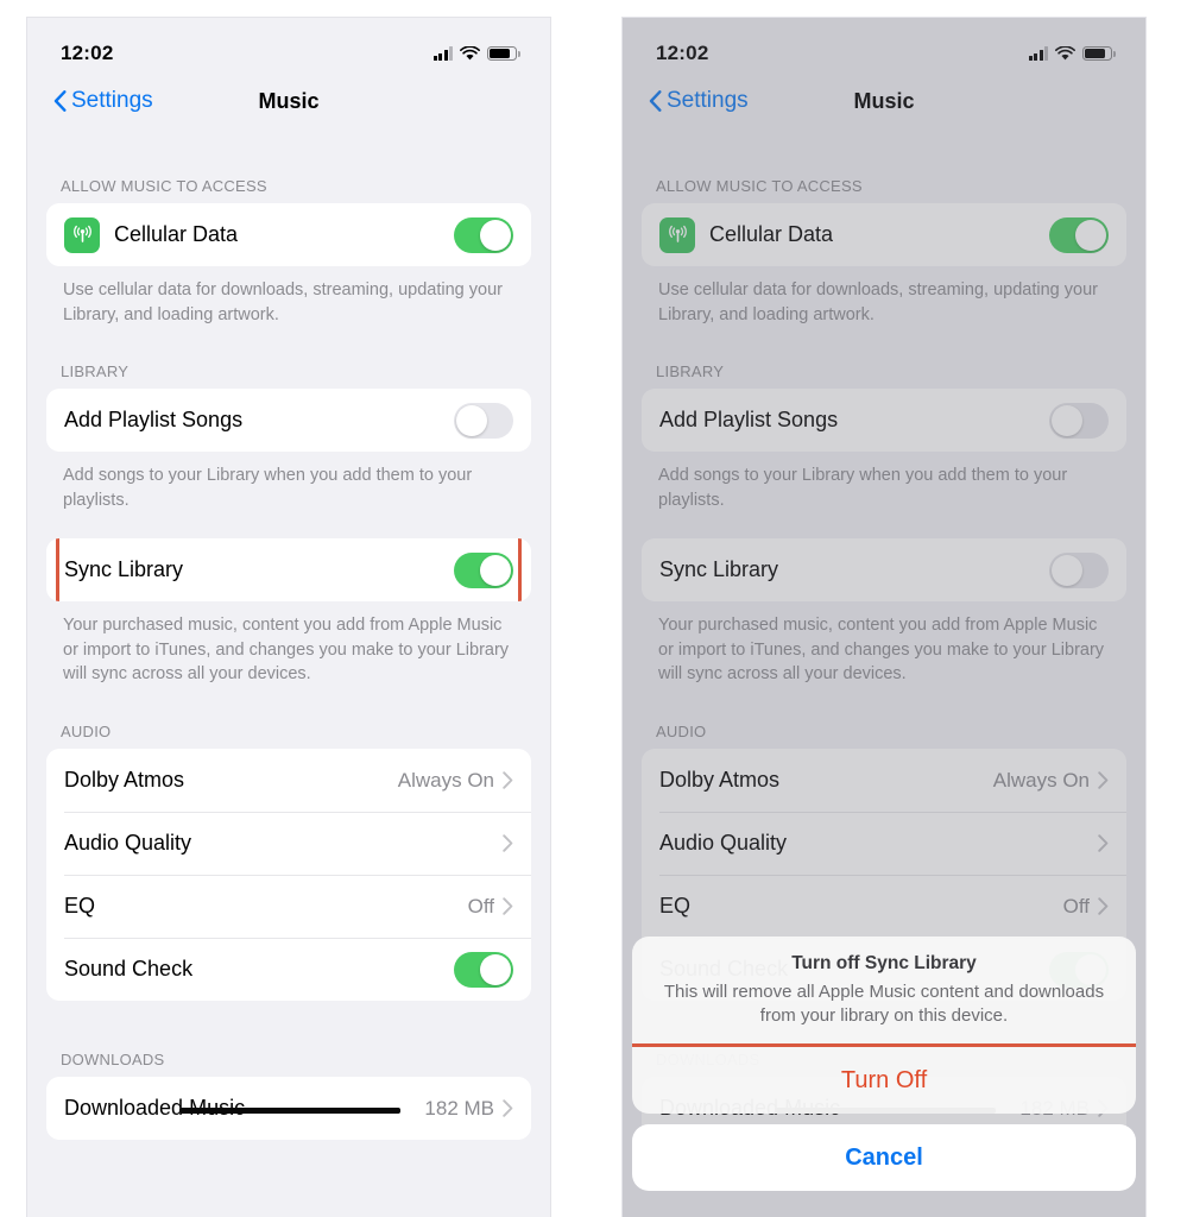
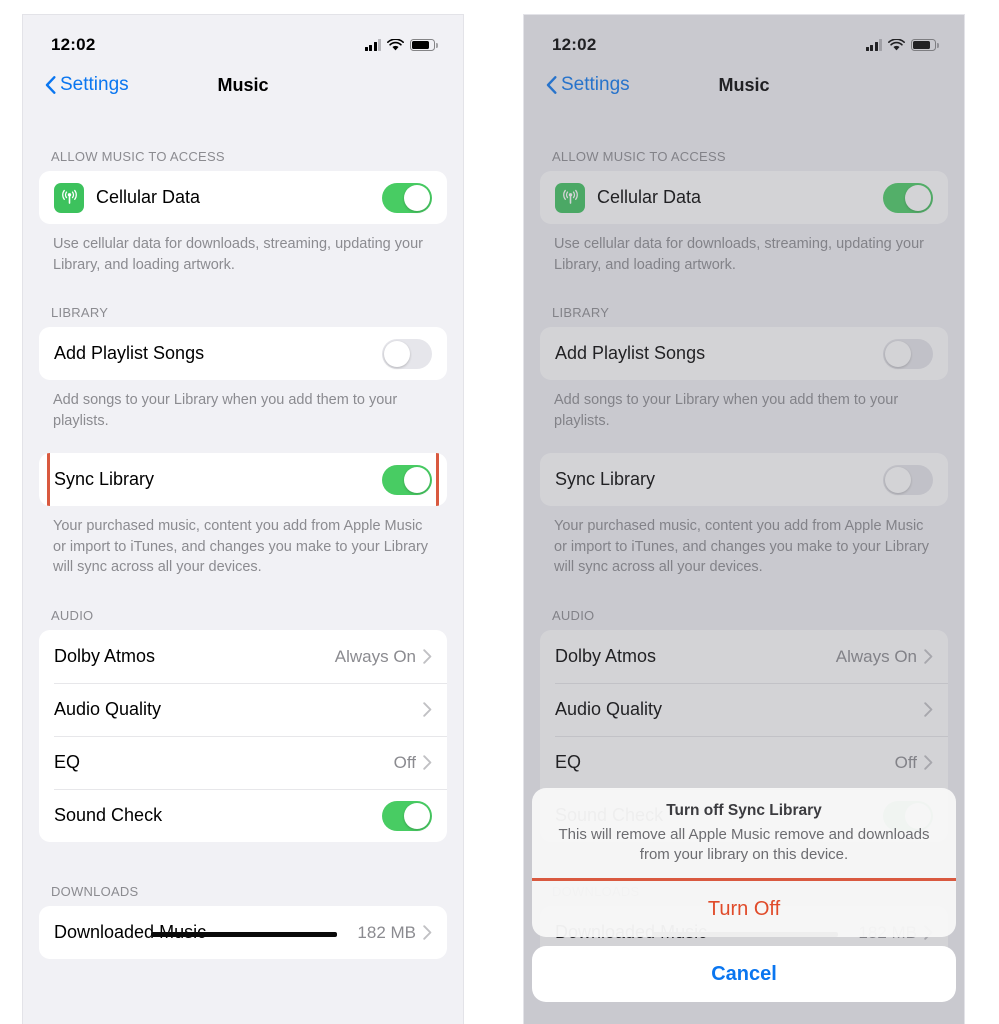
  12:02
  Settings
  Music
  ALLOW MUSIC TO ACCESS
  Cellular Data
  Use cellular data for downloads, streaming, updating your Library, and loading artwork.
  LIBRARY
  Add Playlist Songs
  Add songs to your Library when you add them to your playlists.
  Sync Library
  Your purchased music, content you add from Apple Music or import to iTunes, and changes you make to your Library will sync across all your devices.
  AUDIO
  Dolby Atmos
  Always On
  Audio Quality
  EQ
  Off
  Sound Check
  DOWNLOADS
  182 MB
  12:02
  Settings
  Music
  ALLOW MUSIC TO ACCESS
  Cellular Data
  Use cellular data for downloads, streaming, updating your Library, and loading artwork.
  LIBRARY
  Add Playlist Songs
  Add songs to your Library when you add them to your playlists.
  Sync Library
  Your purchased music, content you add from Apple Music or import to iTunes, and changes you make to your Library will sync across all your devices.
  AUDIO
  Dolby Atmos
  Always On
  Audio Quality
  EQ
  Off
  Turn off Sync Library
- This will remove all Apple Music content and downloads from your library on this device.
+ This will remove all Apple Music remove and downloads from your library on this device.
  Turn Off
  Cancel
